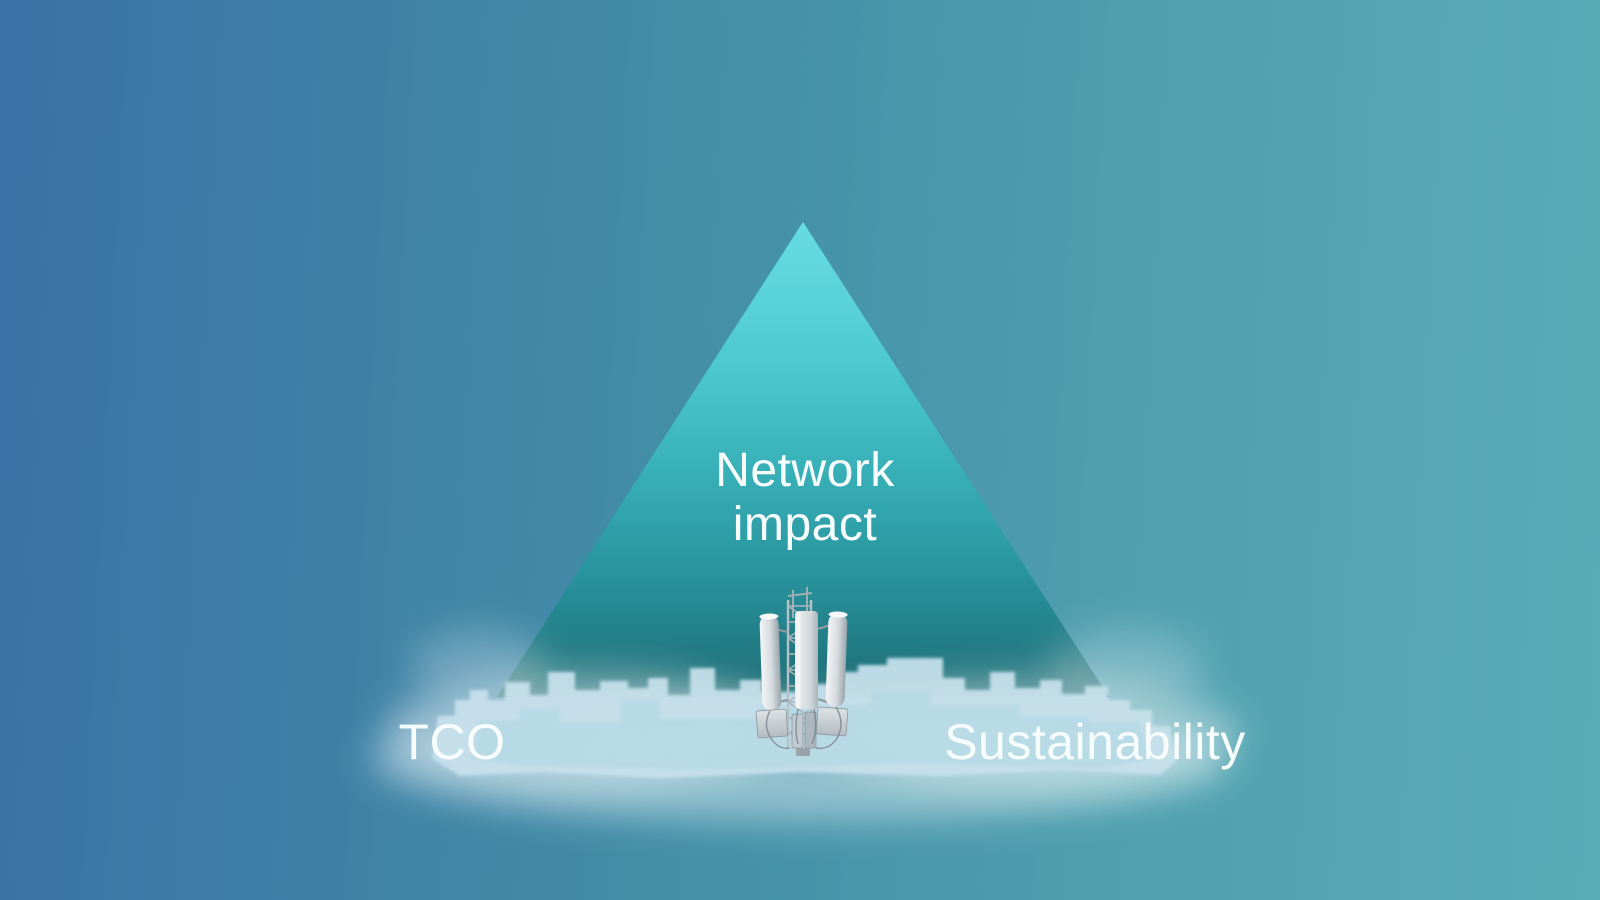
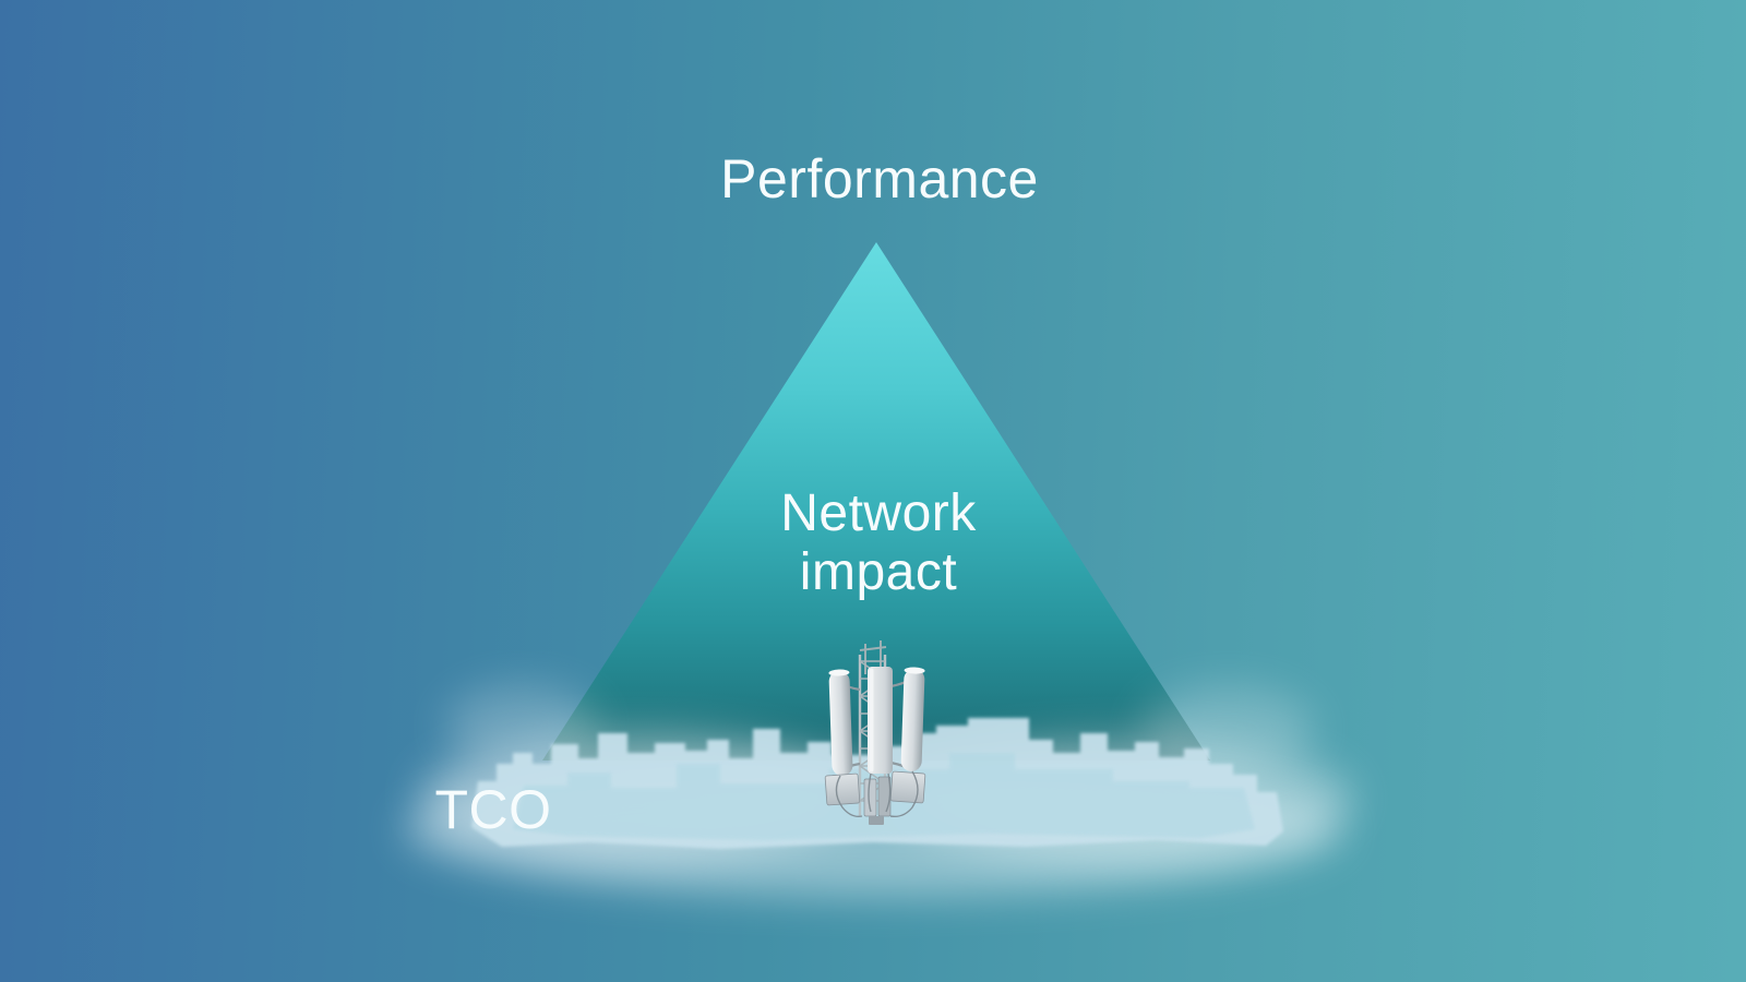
+ Performance
  Network
  impact
  TCO
- Sustainability
